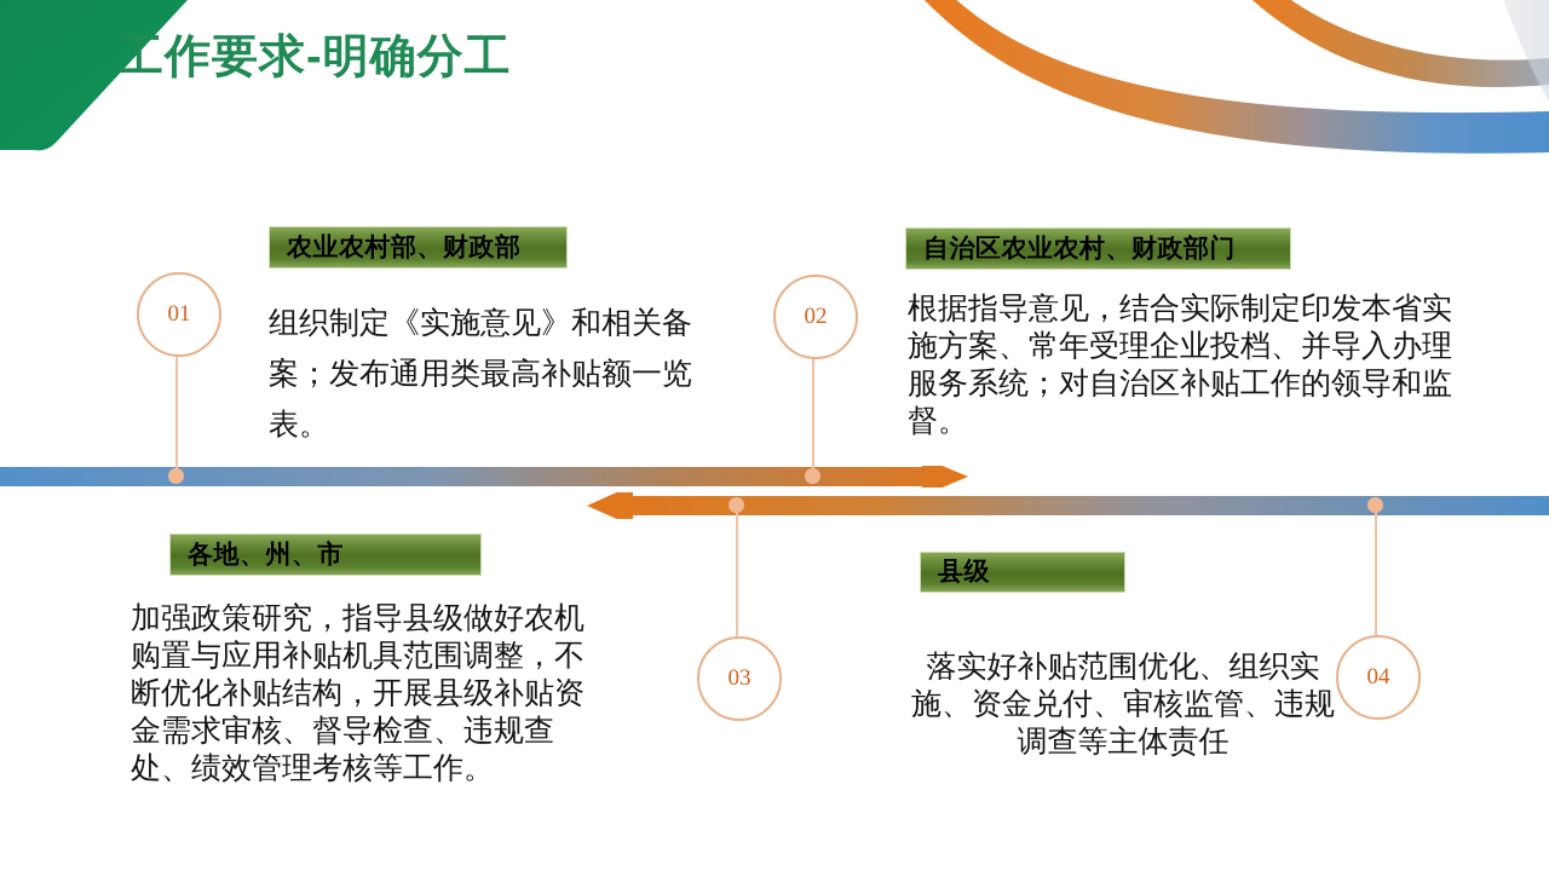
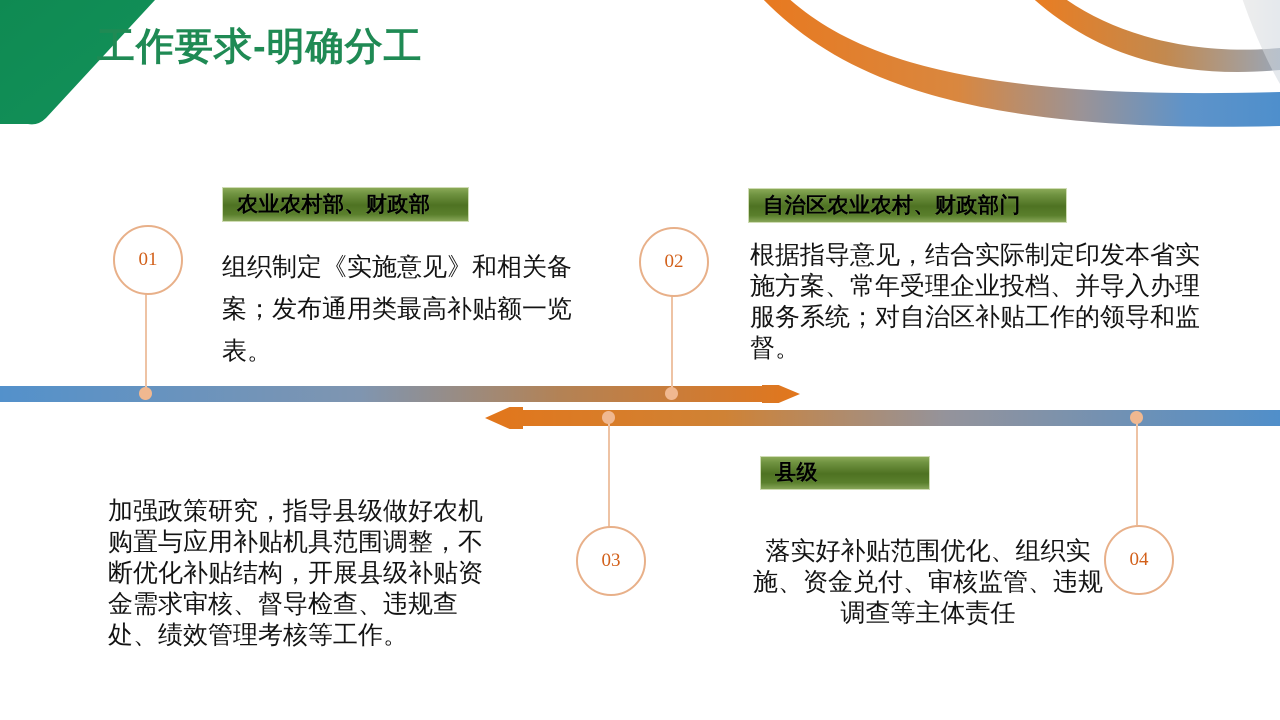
  工作要求-明确分工
  01
  农业农村部、财政部
  组织制定《实施意见》和相关备案；发布通用类最高补贴额一览表。
  02
  自治区农业农村、财政部门
  根据指导意见，结合实际制定印发本省实施方案、常年受理企业投档、并导入办理服务系统；对自治区补贴工作的领导和监督。
  03
- 各地、州、市
  加强政策研究，指导县级做好农机购置与应用补贴机具范围调整，不断优化补贴结构，开展县级补贴资金需求审核、督导检查、违规查处、绩效管理考核等工作。
  04
  县级
  落实好补贴范围优化、组织实施、资金兑付、审核监管、违规调查等主体责任
